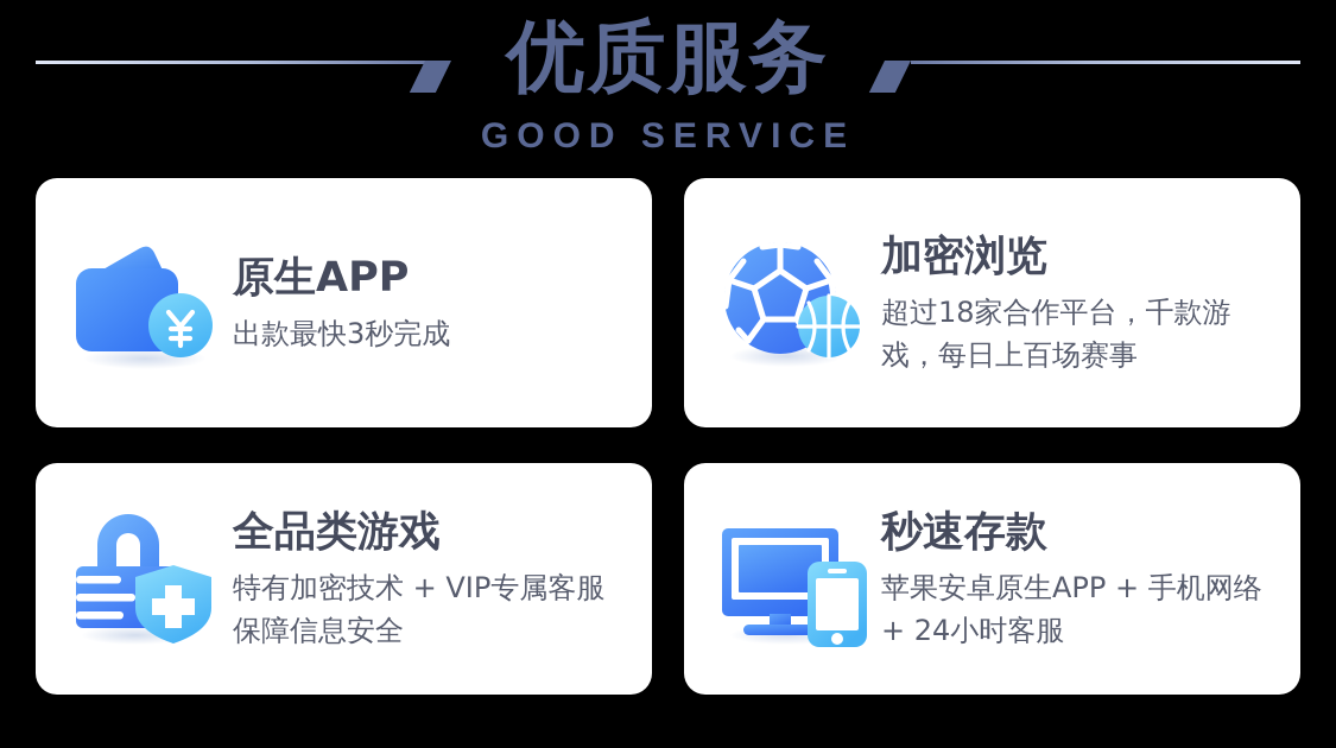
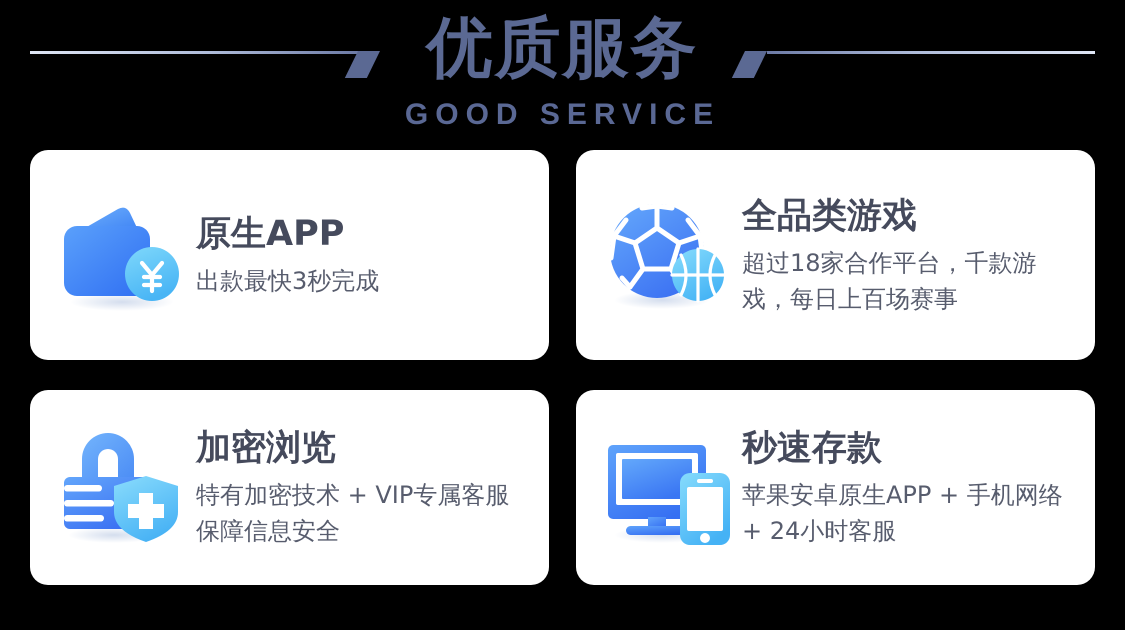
  优质服务
  GOOD SERVICE
  原生APP
  出款最快3秒完成
- 加密浏览
+ 全品类游戏
  超过18家合作平台，千款游戏，每日上百场赛事
- 全品类游戏
+ 加密浏览
  特有加密技术 + VIP专属客服保障信息安全
  秒速存款
  苹果安卓原生APP + 手机网络 + 24小时客服
